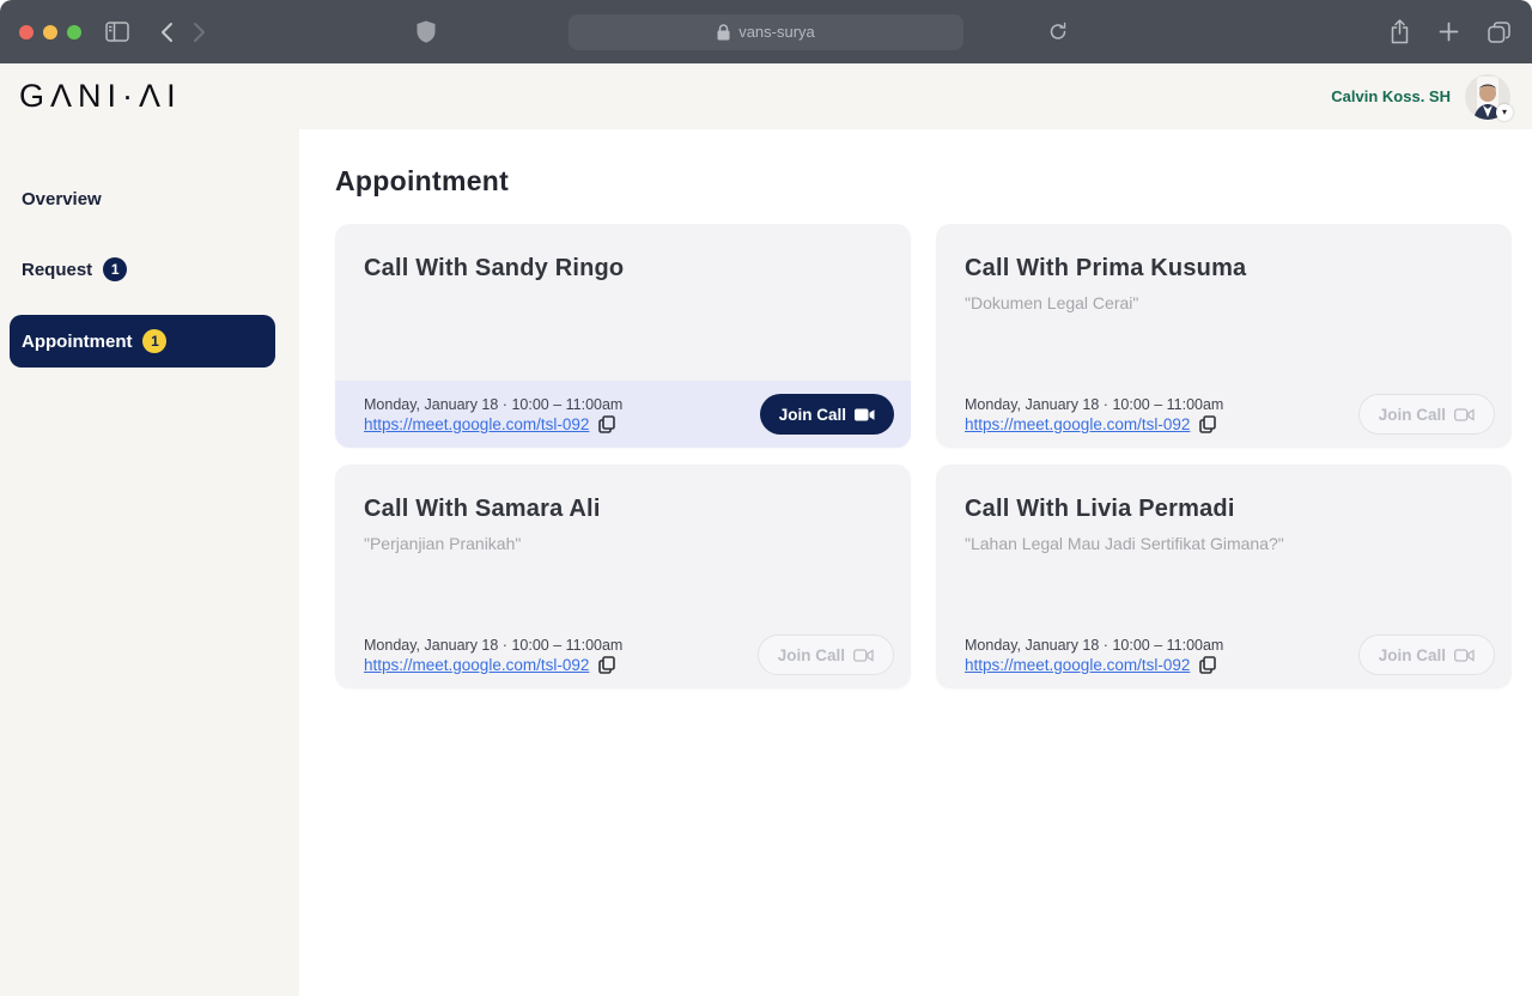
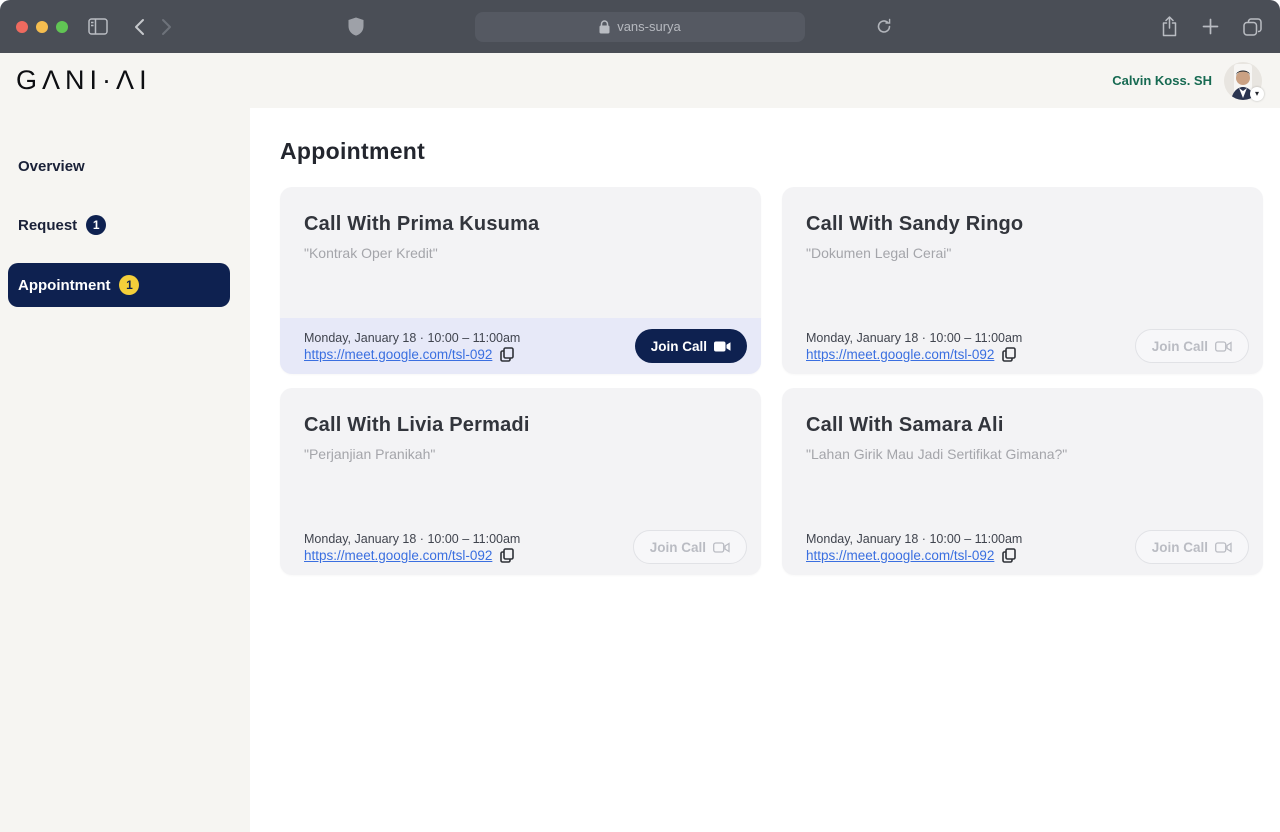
  vans-surya
  GΛNI·ΛI
  Calvin Koss. SH
  ▾
  Overview
  Request
  1
  Appointment
  1
  Appointment
- Call With Sandy Ringo
+ Call With Prima Kusuma
+ "Kontrak Oper Kredit"
  Monday, January 18 · 10:00 – 11:00am
  https://meet.google.com/tsl-092
  Join Call
- Call With Prima Kusuma
+ Call With Sandy Ringo
  "Dokumen Legal Cerai"
  Monday, January 18 · 10:00 – 11:00am
  https://meet.google.com/tsl-092
  Join Call
- Call With Samara Ali
+ Call With Livia Permadi
  "Perjanjian Pranikah"
  Monday, January 18 · 10:00 – 11:00am
  https://meet.google.com/tsl-092
  Join Call
- Call With Livia Permadi
+ Call With Samara Ali
- "Lahan Legal Mau Jadi Sertifikat Gimana?"
+ "Lahan Girik Mau Jadi Sertifikat Gimana?"
  Monday, January 18 · 10:00 – 11:00am
  https://meet.google.com/tsl-092
  Join Call
